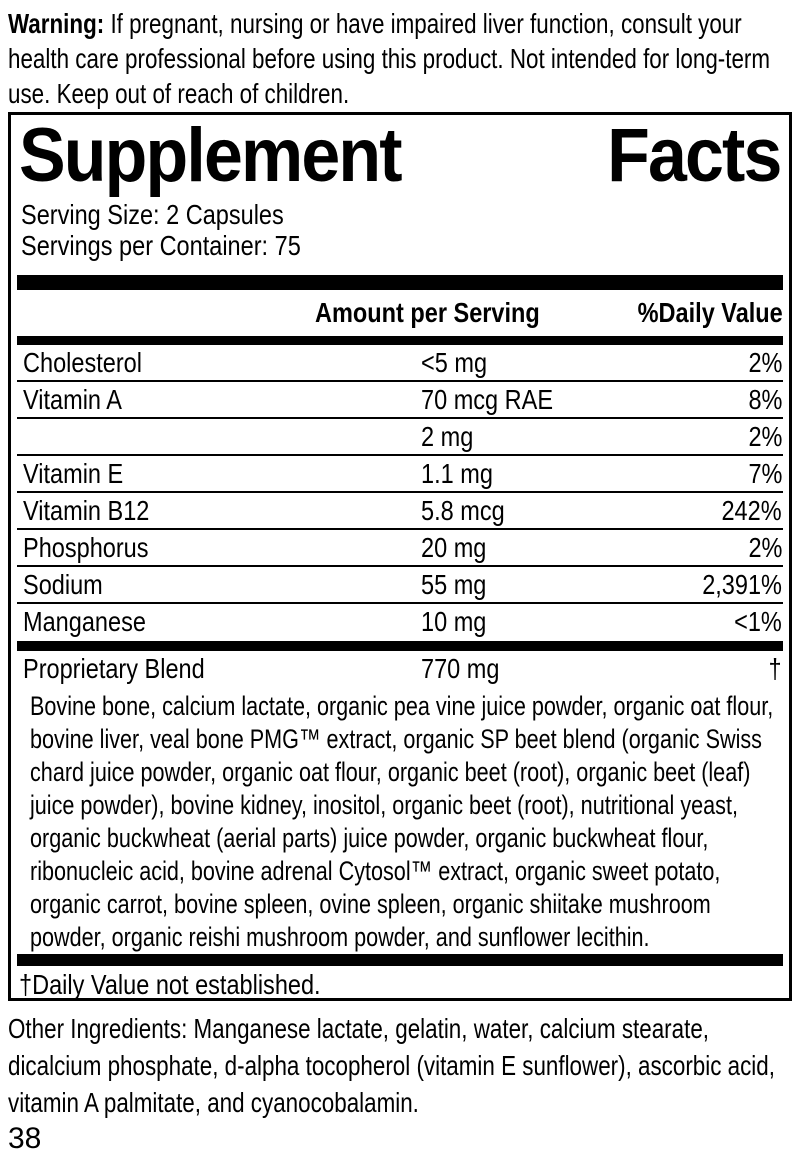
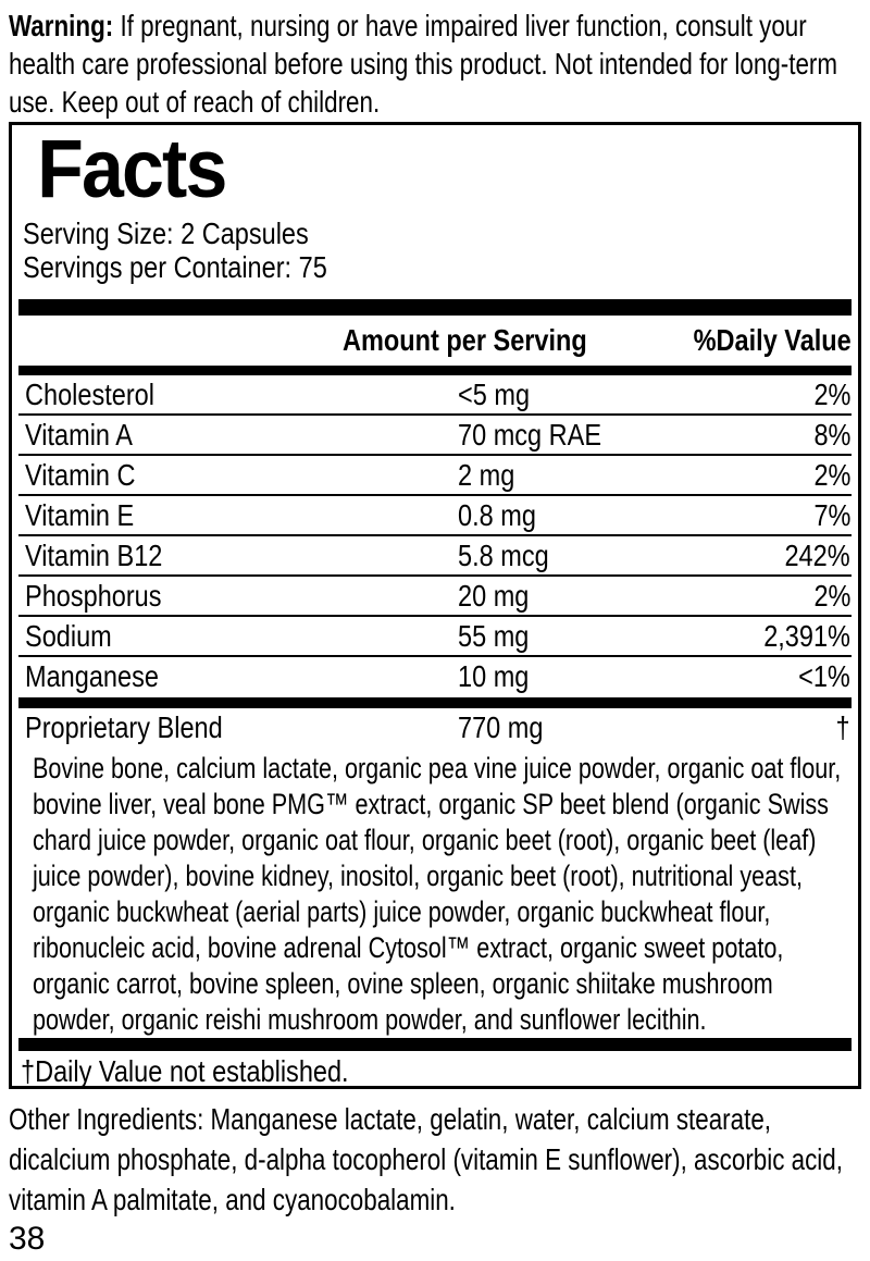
  Warning: If pregnant, nursing or have impaired liver function, consult your health care professional before using this product. Not intended for long-term use. Keep out of reach of children.
- Supplement
  Facts
  Serving Size: 2 Capsules
  Servings per Container: 75
  Amount per Serving
  %Daily Value
  Cholesterol
  <5 mg
  2%
  Vitamin A
  70 mcg RAE
  8%
+ Vitamin C
  2 mg
  2%
  Vitamin E
- 1.1 mg
+ 0.8 mg
  7%
  Vitamin B12
  5.8 mcg
  242%
  Phosphorus
  20 mg
  2%
  Sodium
  55 mg
  2,391%
  Manganese
  10 mg
  <1%
  Proprietary Blend
  770 mg
  †
  Bovine bone, calcium lactate, organic pea vine juice powder, organic oat flour, bovine liver, veal bone PMG™ extract, organic SP beet blend (organic Swiss chard juice powder, organic oat flour, organic beet (root), organic beet (leaf) juice powder), bovine kidney, inositol, organic beet (root), nutritional yeast, organic buckwheat (aerial parts) juice powder, organic buckwheat flour, ribonucleic acid, bovine adrenal Cytosol™ extract, organic sweet potato, organic carrot, bovine spleen, ovine spleen, organic shiitake mushroom powder, organic reishi mushroom powder, and sunflower lecithin.
  †Daily Value not established.
  Other Ingredients: Manganese lactate, gelatin, water, calcium stearate, dicalcium phosphate, d-alpha tocopherol (vitamin E sunflower), ascorbic acid, vitamin A palmitate, and cyanocobalamin.
  38
